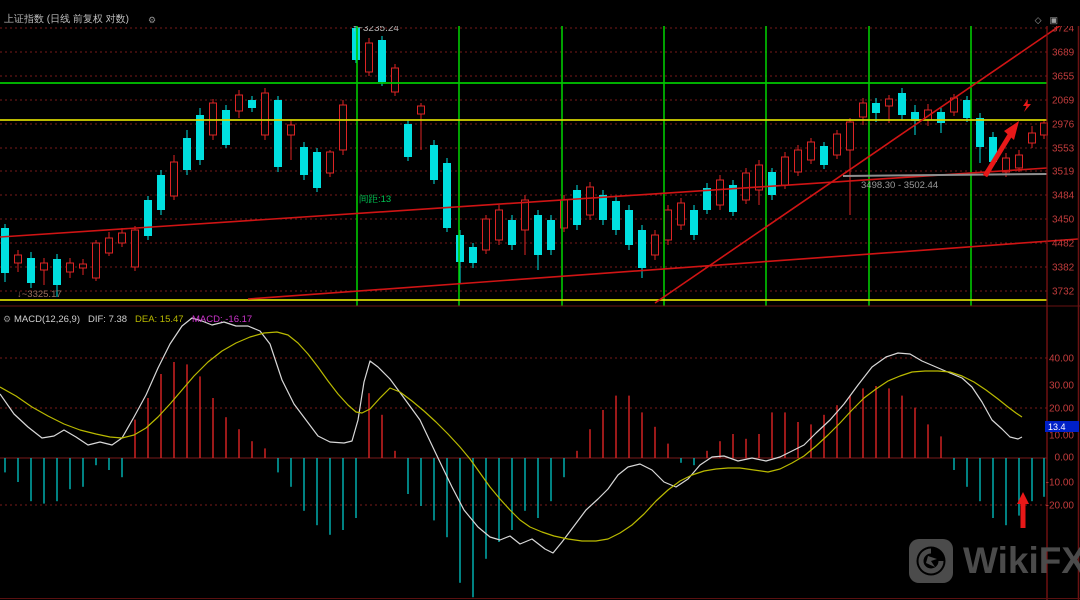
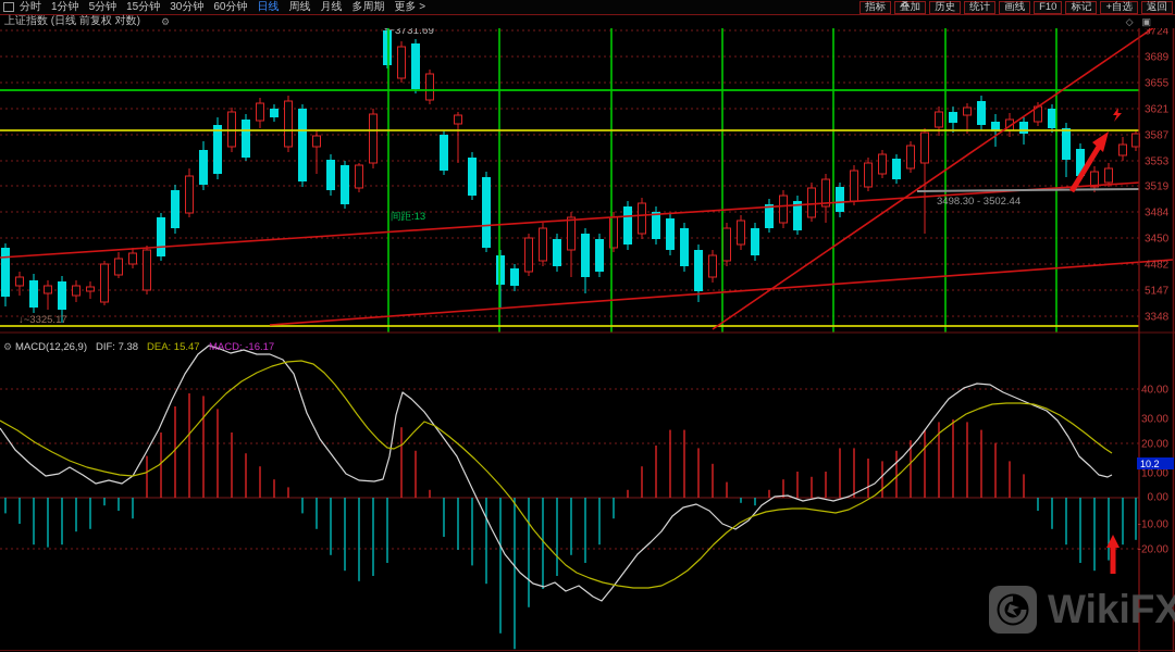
+ 分时
+ 1分钟
+ 5分钟
+ 15分钟
+ 30分钟
+ 60分钟
+ 日线
+ 周线
+ 月线
+ 多周期
+ 更多 >
+ 指标
+ 叠加
+ 历史
+ 统计
+ 画线
+ F10
+ 标记
+ +自选
+ 返回
  上证指数 (日线 前复权 对数)
  ⚙
  ◇▣
  ⚙
  MACD(12,26,9)
  DIF: 7.38
  DEA: 15.47
  MACD: -16.17
  3724
  3689
  3655
- 2069
+ 3621
- 2976
+ 3587
  3553
  3519
  3484
  3450
  4482
- 3382
+ 5147
- 3732
+ 3348
  40.00
  30.00
  20.00
  10.00
  0.00
  -10.00
  -20.00
- 13.4
+ 10.2
- ↑~3235.24
+ ↑~3731.69
  ↓~3325.17
  间距:13
  3498.30 - 3502.44
  WikiFX
